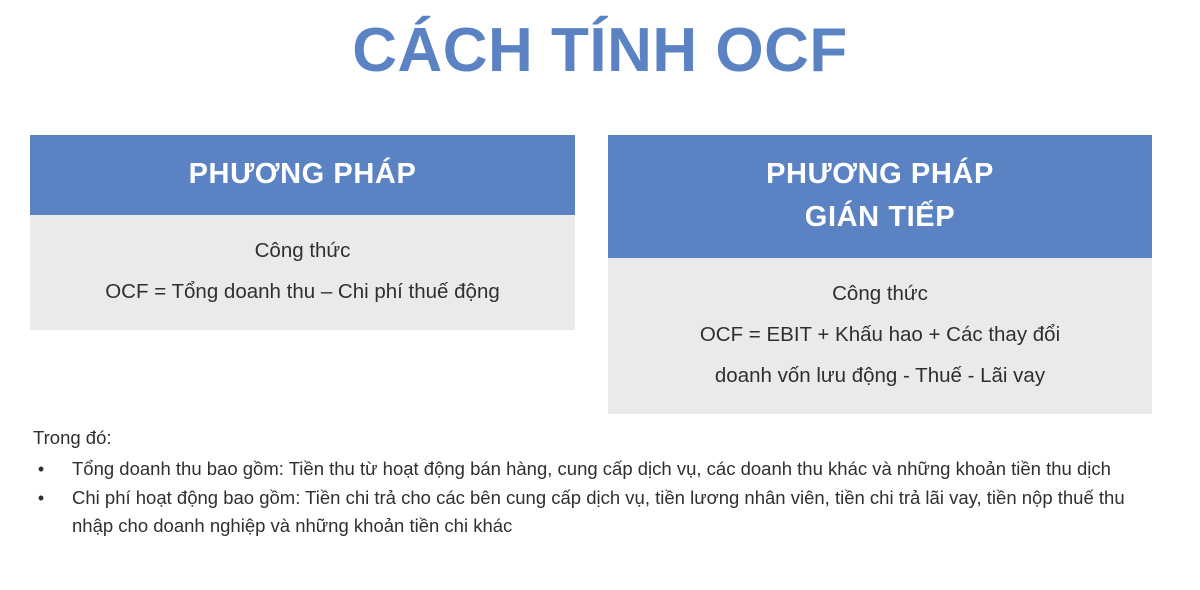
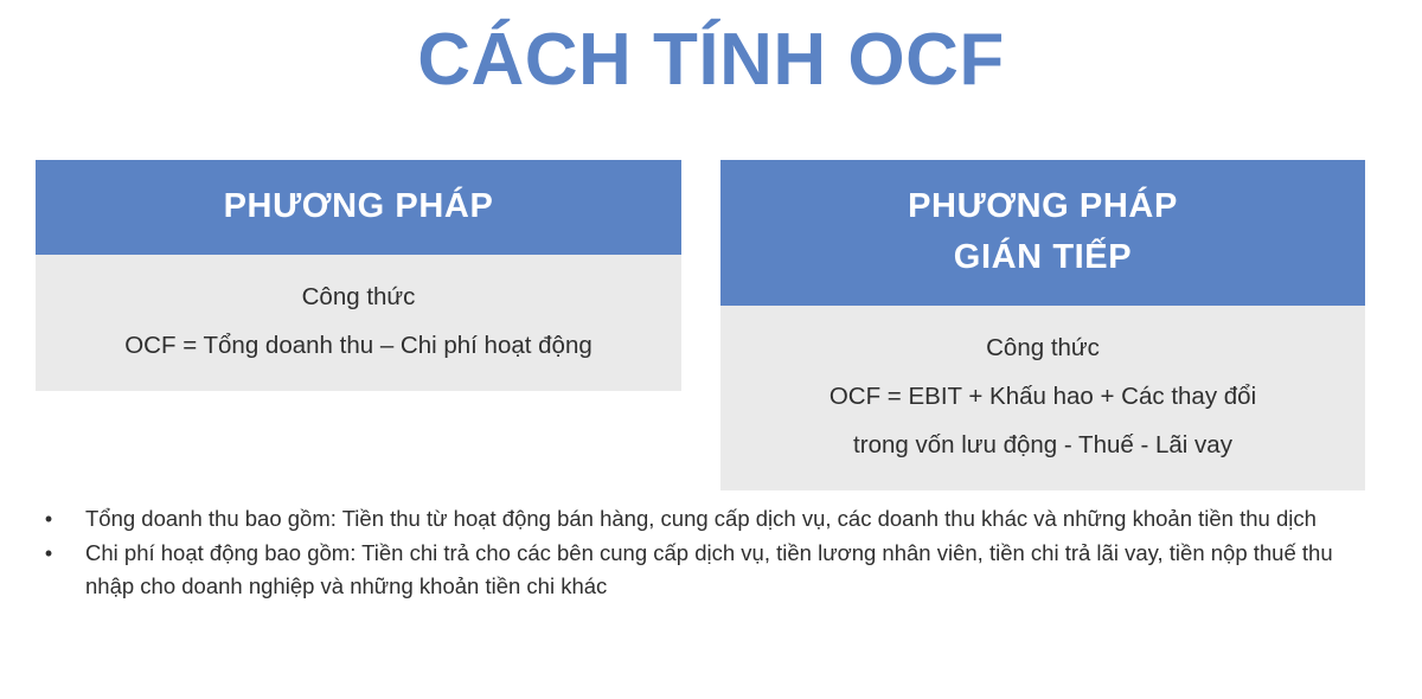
  CÁCH TÍNH OCF
  PHƯƠNG PHÁP
  Công thức
- OCF = Tổng doanh thu – Chi phí thuế động
+ OCF = Tổng doanh thu – Chi phí hoạt động
  PHƯƠNG PHÁP
  GIÁN TIẾP
  Công thức
  OCF = EBIT + Khấu hao + Các thay đổi
- doanh vốn lưu động - Thuế - Lãi vay
+ trong vốn lưu động - Thuế - Lãi vay
- Trong đó:
  •
  Tổng doanh thu bao gồm: Tiền thu từ hoạt động bán hàng, cung cấp dịch vụ, các doanh thu khác và những khoản tiền thu dịch
  •
  Chi phí hoạt động bao gồm: Tiền chi trả cho các bên cung cấp dịch vụ, tiền lương nhân viên, tiền chi trả lãi vay, tiền nộp thuế thu nhập cho doanh nghiệp và những khoản tiền chi khác
